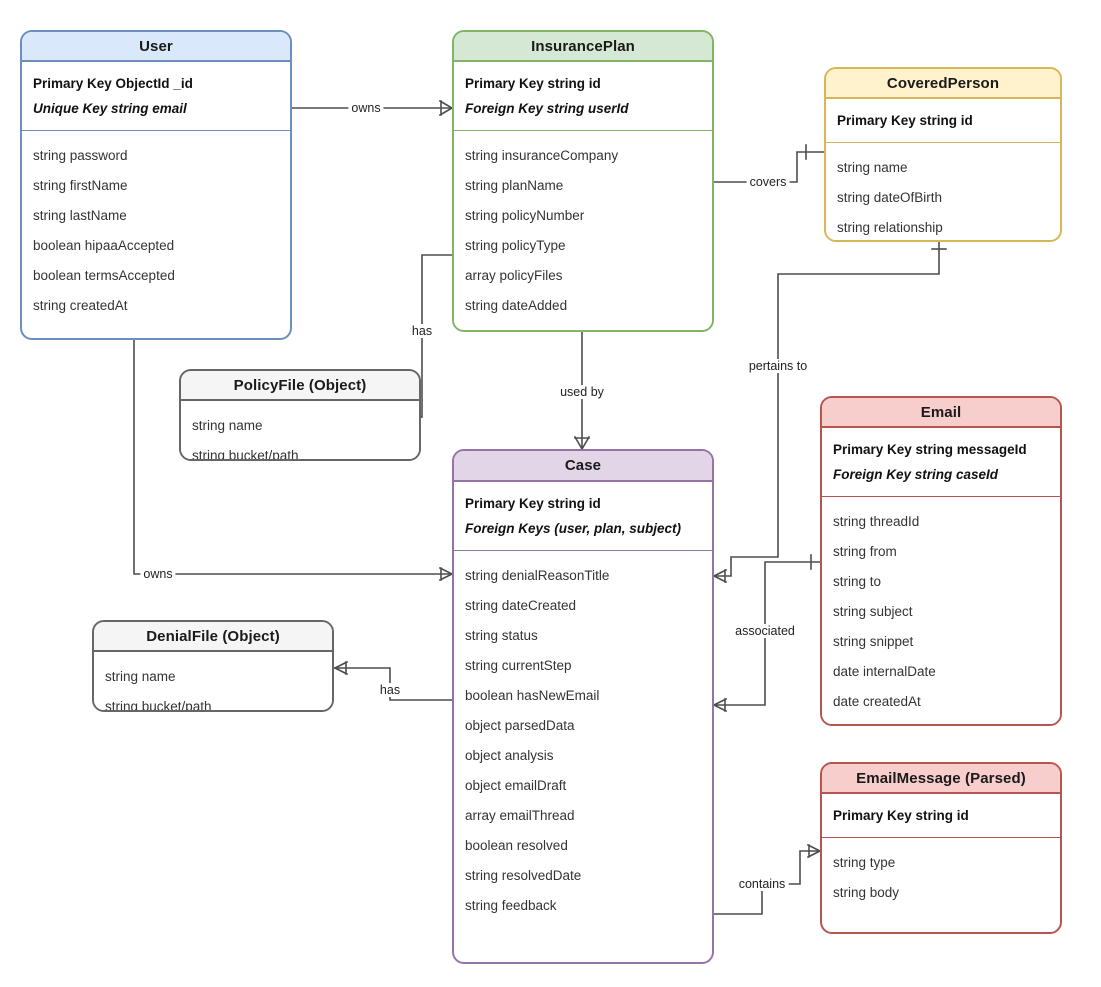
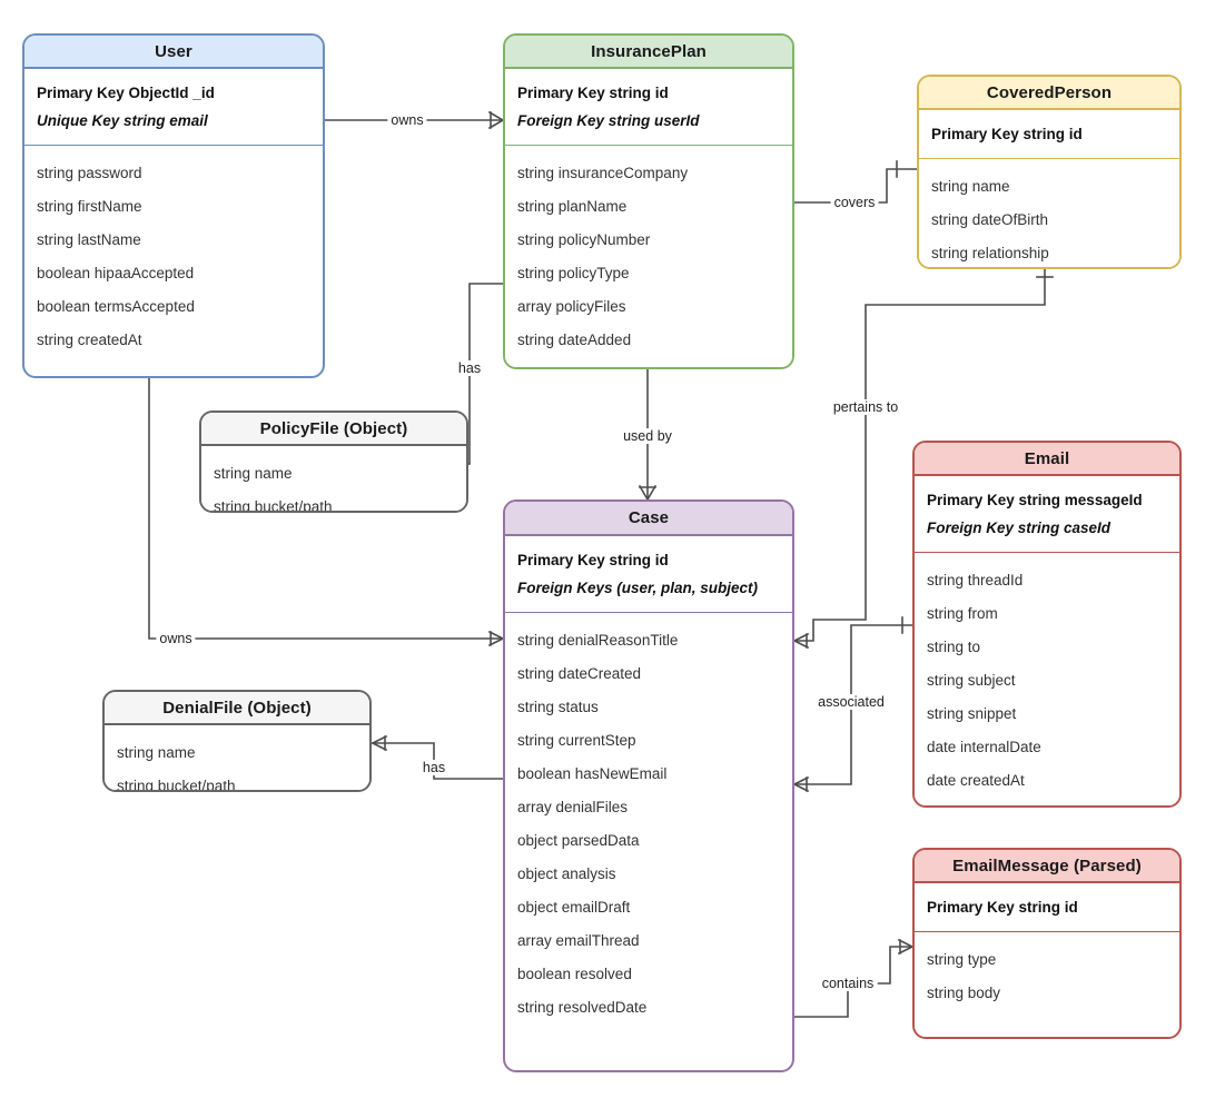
  User
  Primary Key ObjectId _id
  Unique Key string email
  string password
  string firstName
  string lastName
  boolean hipaaAccepted
  boolean termsAccepted
  string createdAt
  InsurancePlan
  Primary Key string id
  Foreign Key string userId
  string insuranceCompany
  string planName
  string policyNumber
  string policyType
  array policyFiles
  string dateAdded
  CoveredPerson
  Primary Key string id
  string name
  string dateOfBirth
  string relationship
  PolicyFile (Object)
  string name
  string bucket/path
  DenialFile (Object)
  string name
  string bucket/path
  Case
  Primary Key string id
  Foreign Keys (user, plan, subject)
  string denialReasonTitle
  string dateCreated
  string status
  string currentStep
  boolean hasNewEmail
+ array denialFiles
  object parsedData
  object analysis
  object emailDraft
  array emailThread
  boolean resolved
  string resolvedDate
- string feedback
  Email
  Primary Key string messageId
  Foreign Key string caseId
  string threadId
  string from
  string to
  string subject
  string snippet
  date internalDate
  date createdAt
  EmailMessage (Parsed)
  Primary Key string id
  string type
  string body
  owns
  covers
  has
  used by
  pertains to
  owns
  has
  associated
  contains
